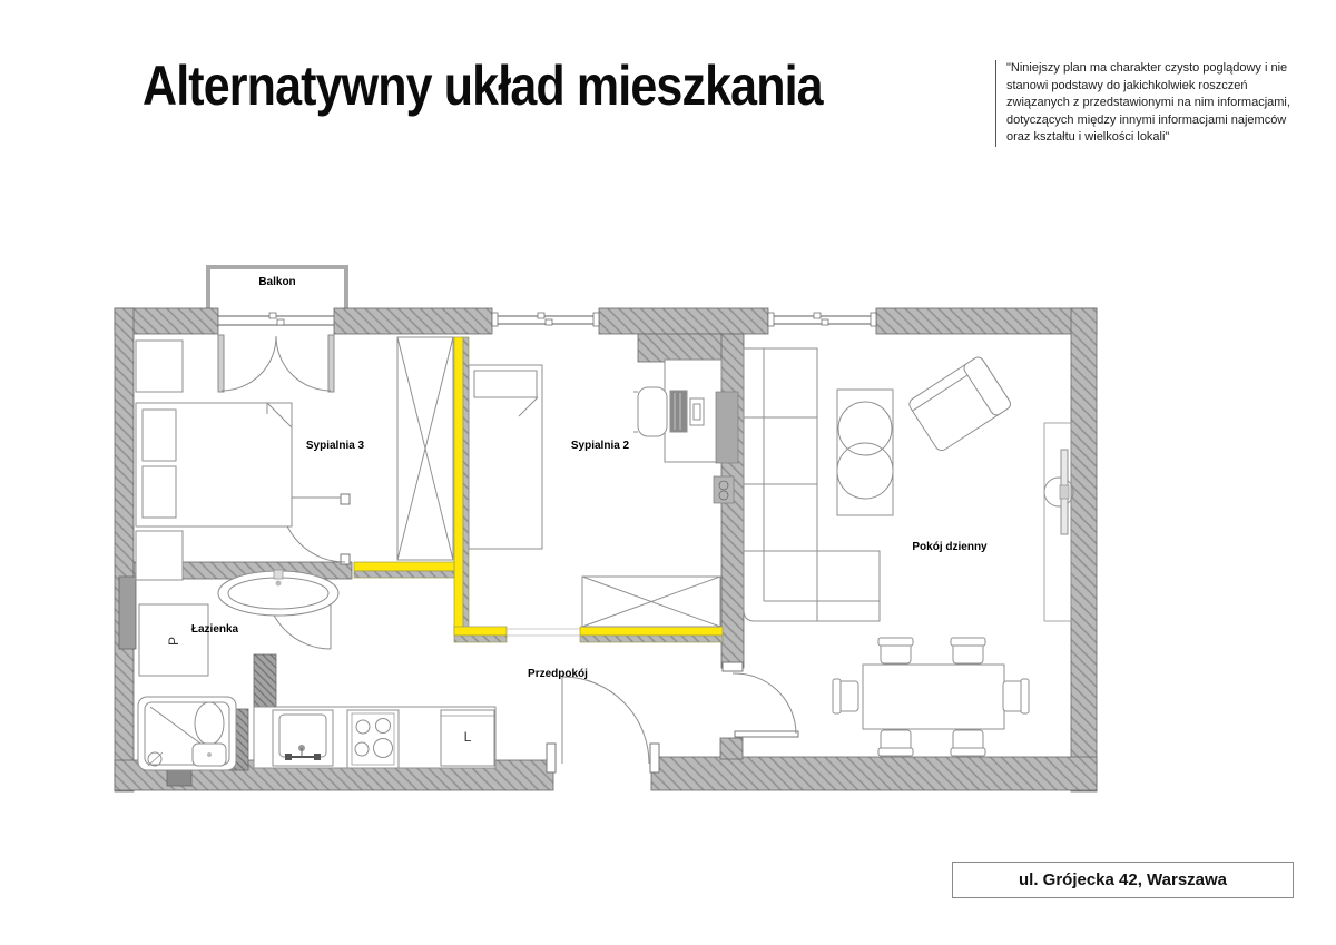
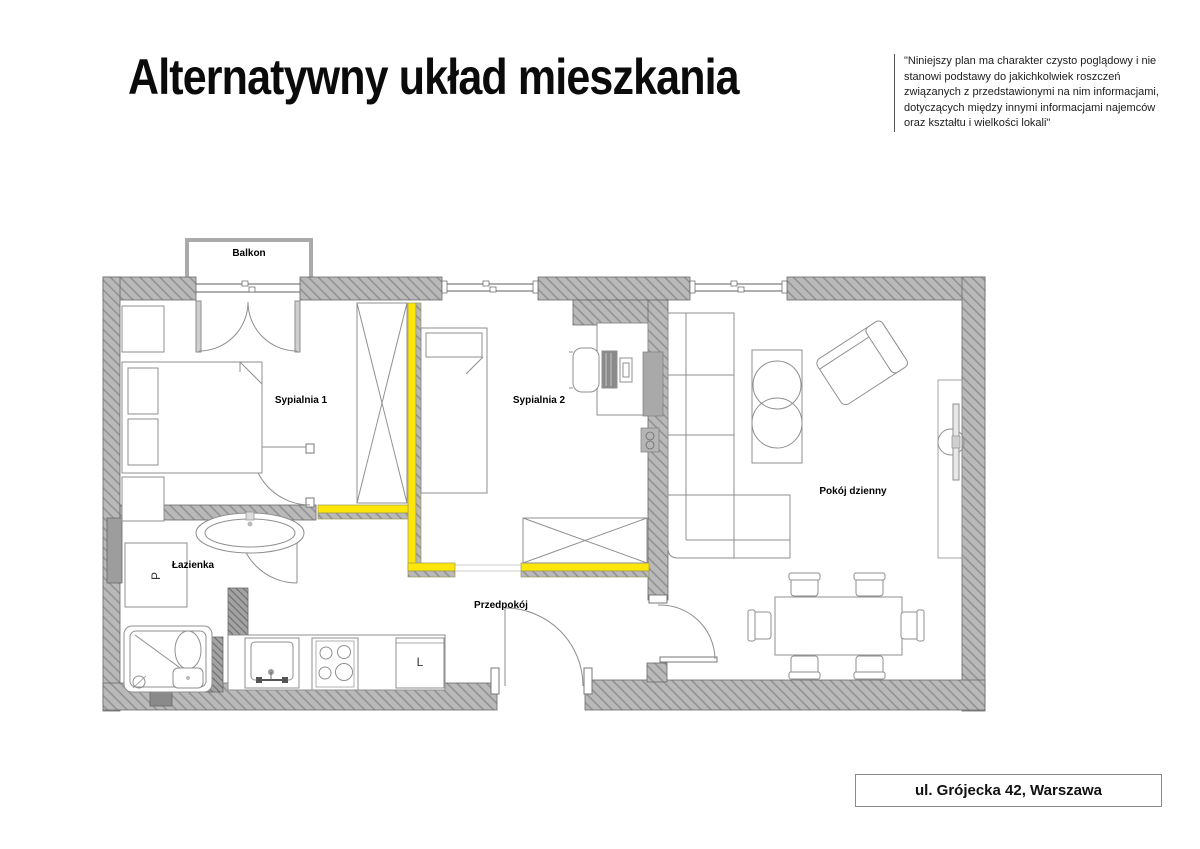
  Alternatywny układ mieszkania
  "Niniejszy plan ma charakter czysto poglądowy i nie stanowi podstawy do jakichkolwiek roszczeń związanych z przedstawionymi na nim informacjami, dotyczących między innymi informacjami najemców oraz kształtu i wielkości lokali"
  ul. Grójecka 42, Warszawa
  Balkon
- Sypialnia 3
+ Sypialnia 1
  Sypialnia 2
  Pokój dzienny
  Łazienka
  Przedpokój
  L
